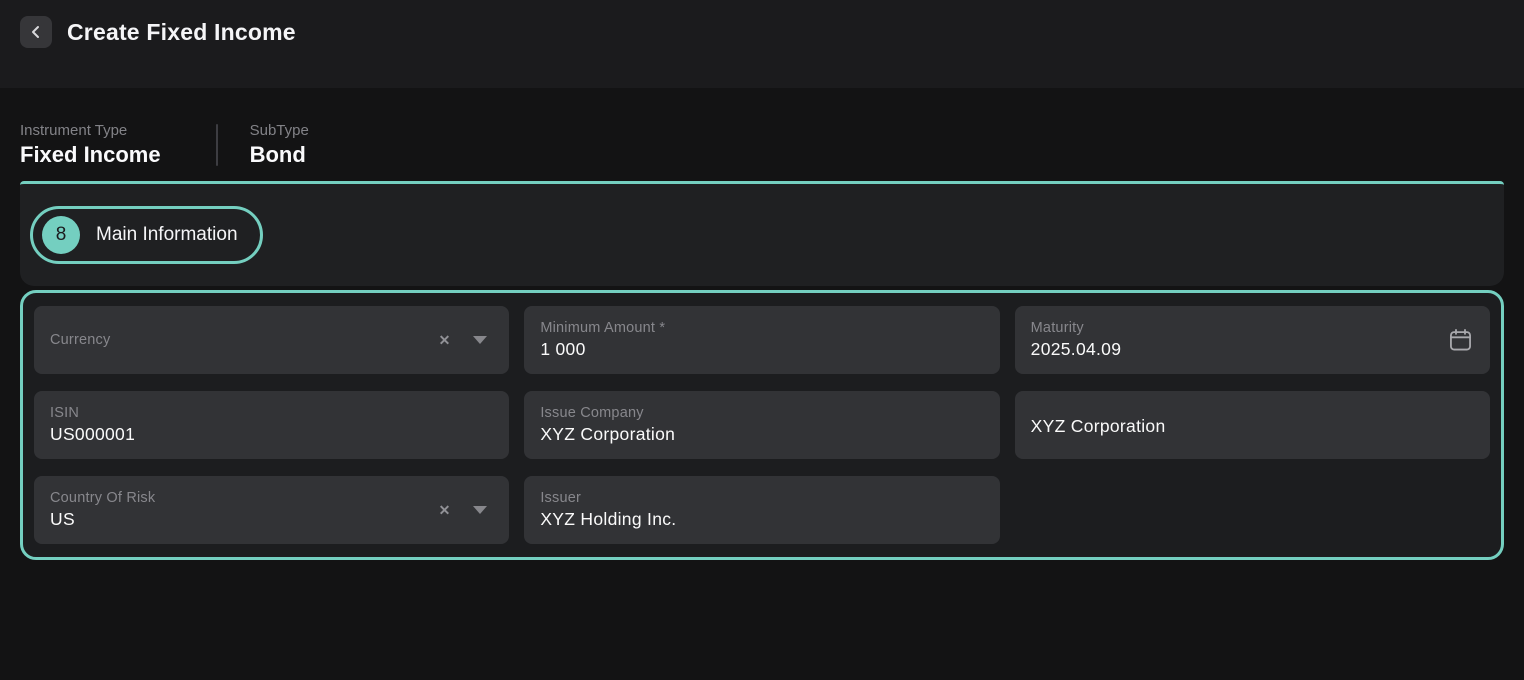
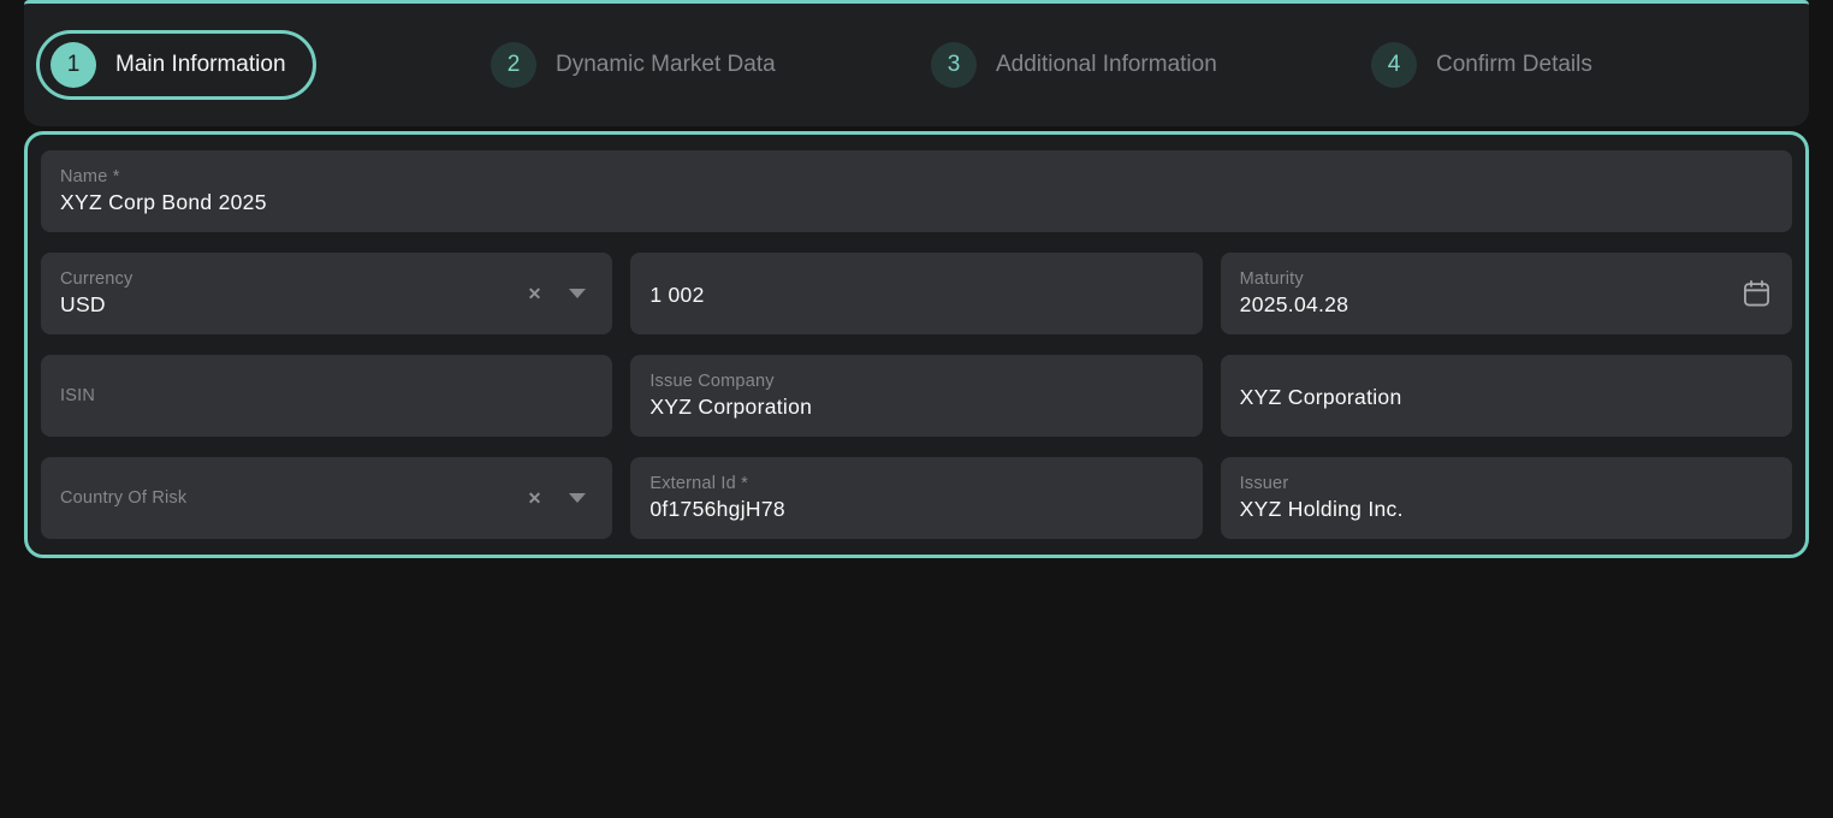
- Create Fixed Income
- Instrument Type
- Fixed Income
- SubType
- Bond
- 8
+ 1
  Main Information
+ 2
+ Dynamic Market Data
+ 3
+ Additional Information
+ 4
+ Confirm Details
+ Name *
+ XYZ Corp Bond 2025
  Currency
+ USD
  ✕
- Minimum Amount *
- 1 000
+ 1 002
  Maturity
- 2025.04.09
+ 2025.04.28
  ISIN
- US000001
  Issue Company
  XYZ Corporation
  XYZ Corporation
  Country Of Risk
- US
  ✕
+ External Id *
+ 0f1756hgjH78
  Issuer
  XYZ Holding Inc.
